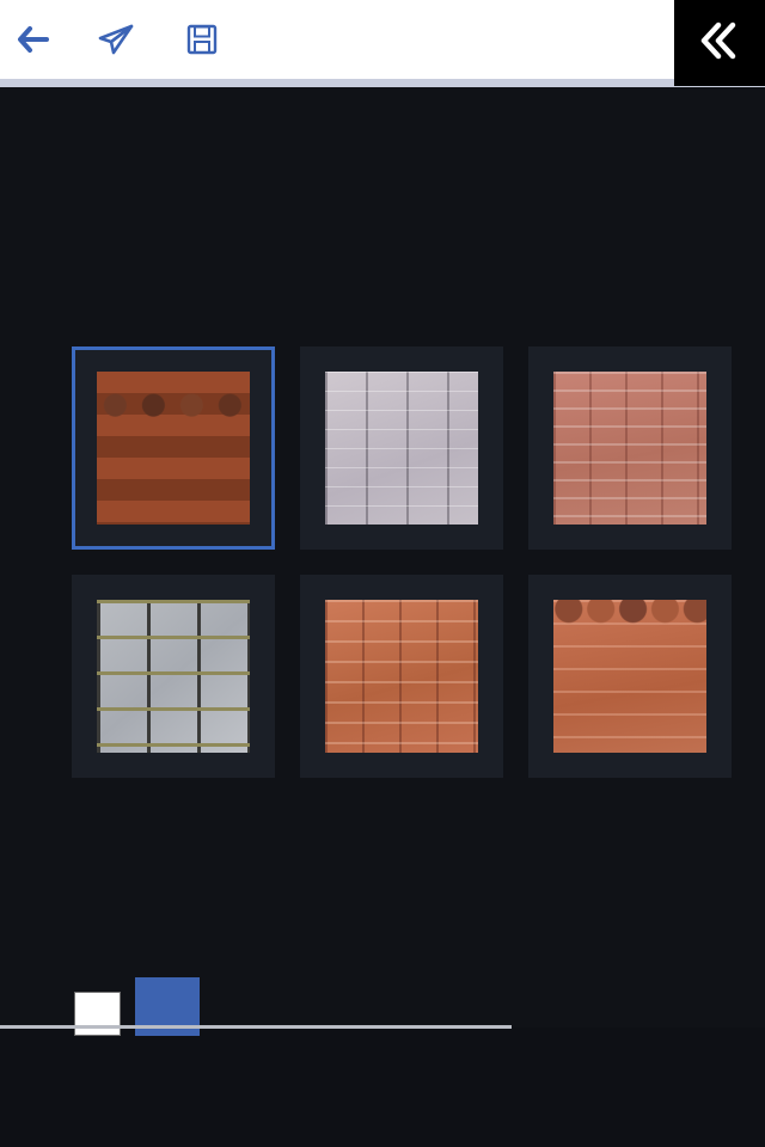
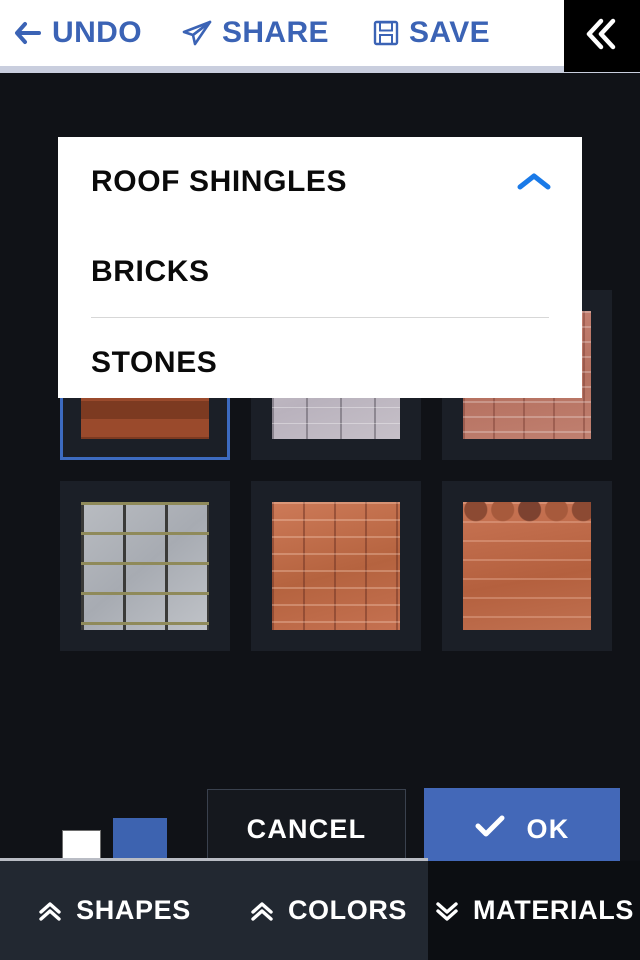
+ UNDO
+ SHARE
+ SAVE
+ CANCEL
+ OK
+ ROOF SHINGLES
+ BRICKS
+ STONES
+ SHAPES
+ COLORS
+ MATERIALS
